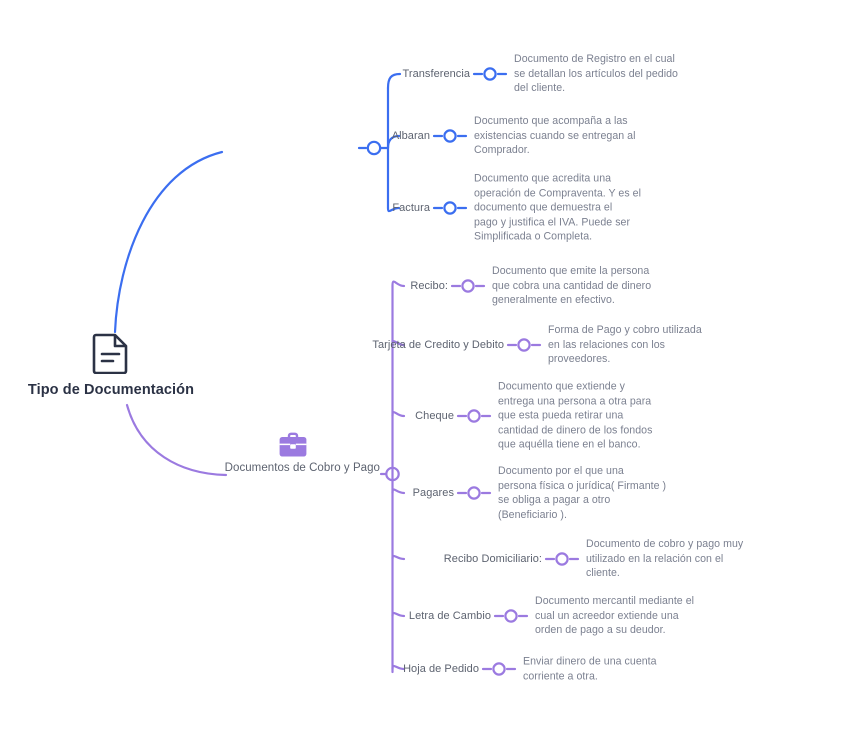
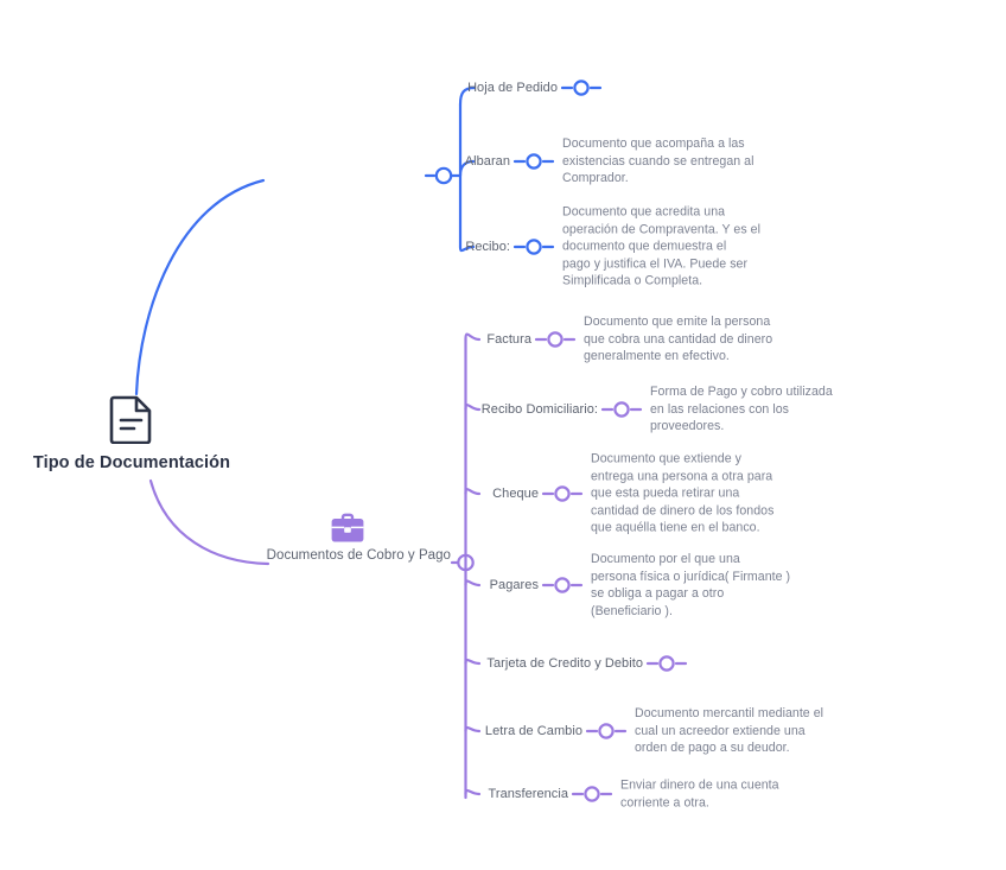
  Tipo de Documentación
  Documentos de Cobro y Pago
- Transferencia
+ Hoja de Pedido
  Albaran
- Factura
+ Recibo:
- Documento de Registro en el cual
- se detallan los artículos del pedido
- del cliente.
  Documento que acompaña a las
  existencias cuando se entregan al
  Comprador.
  Documento que acredita una
  operación de Compraventa. Y es el
  documento que demuestra el
  pago y justifica el IVA. Puede ser
  Simplificada o Completa.
- Recibo:
+ Factura
- Tarjeta de Credito y Debito
+ Recibo Domiciliario:
  Cheque
  Pagares
- Recibo Domiciliario:
+ Tarjeta de Credito y Debito
  Letra de Cambio
- Hoja de Pedido
+ Transferencia
  Documento que emite la persona
  que cobra una cantidad de dinero
  generalmente en efectivo.
  Forma de Pago y cobro utilizada
  en las relaciones con los
  proveedores.
  Documento que extiende y
  entrega una persona a otra para
  que esta pueda retirar una
  cantidad de dinero de los fondos
  que aquélla tiene en el banco.
  Documento por el que una
  persona física o jurídica( Firmante )
  se obliga a pagar a otro
  (Beneficiario ).
- Documento de cobro y pago muy
- utilizado en la relación con el
- cliente.
  Documento mercantil mediante el
  cual un acreedor extiende una
  orden de pago a su deudor.
  Enviar dinero de una cuenta
  corriente a otra.
